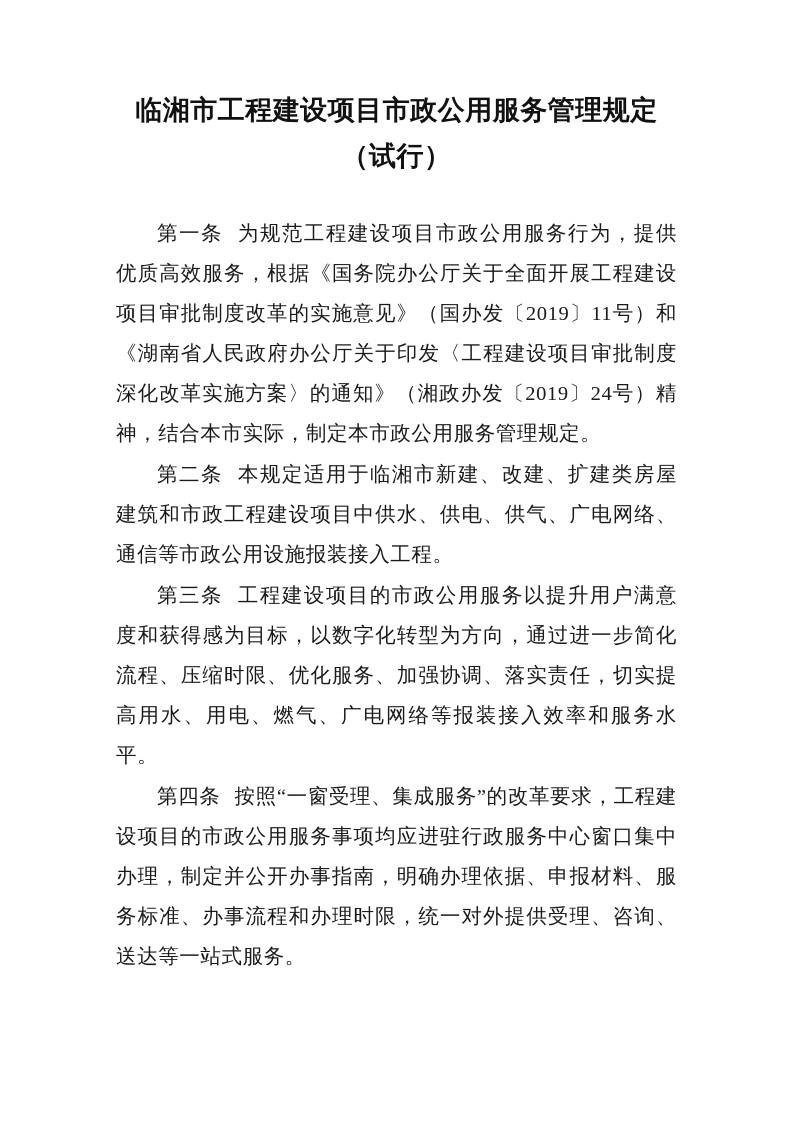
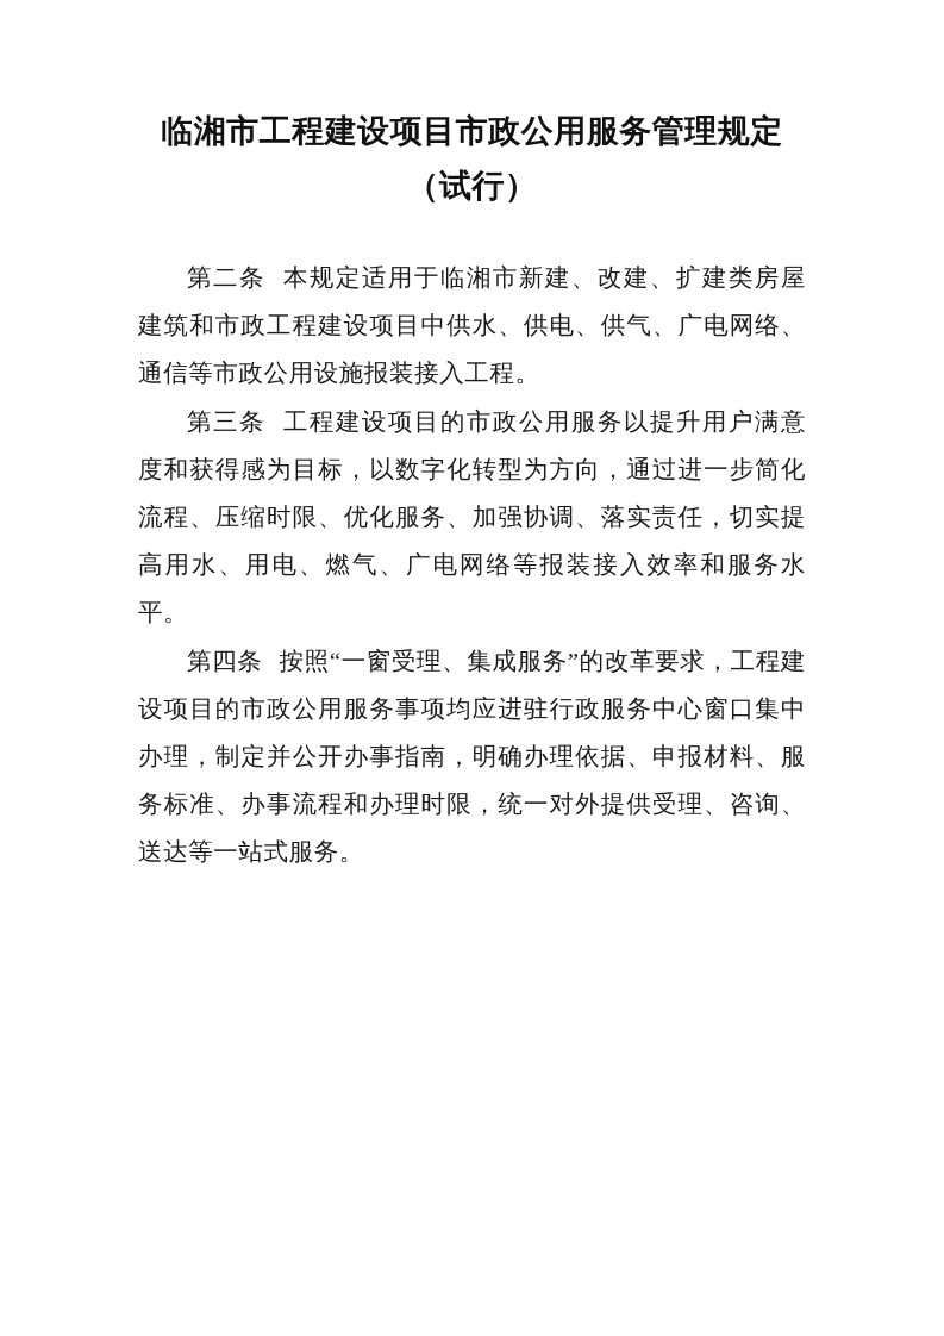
  临湘市工程建设项目市政公用服务管理规定（试行）
- 第一条 为规范工程建设项目市政公用服务行为，提供优质高效服务，根据《国务院办公厅关于全面开展工程建设项目审批制度改革的实施意见》（国办发〔2019〕11号）和《湖南省人民政府办公厅关于印发〈工程建设项目审批制度深化改革实施方案〉的通知》（湘政办发〔2019〕24号）精神，结合本市实际，制定本市政公用服务管理规定。
  第二条 本规定适用于临湘市新建、改建、扩建类房屋建筑和市政工程建设项目中供水、供电、供气、广电网络、通信等市政公用设施报装接入工程。
  第三条 工程建设项目的市政公用服务以提升用户满意度和获得感为目标，以数字化转型为方向，通过进一步简化流程、压缩时限、优化服务、加强协调、落实责任，切实提高用水、用电、燃气、广电网络等报装接入效率和服务水平。
  第四条 按照“一窗受理、集成服务”的改革要求，工程建设项目的市政公用服务事项均应进驻行政服务中心窗口集中办理，制定并公开办事指南，明确办理依据、申报材料、服务标准、办事流程和办理时限，统一对外提供受理、咨询、送达等一站式服务。
